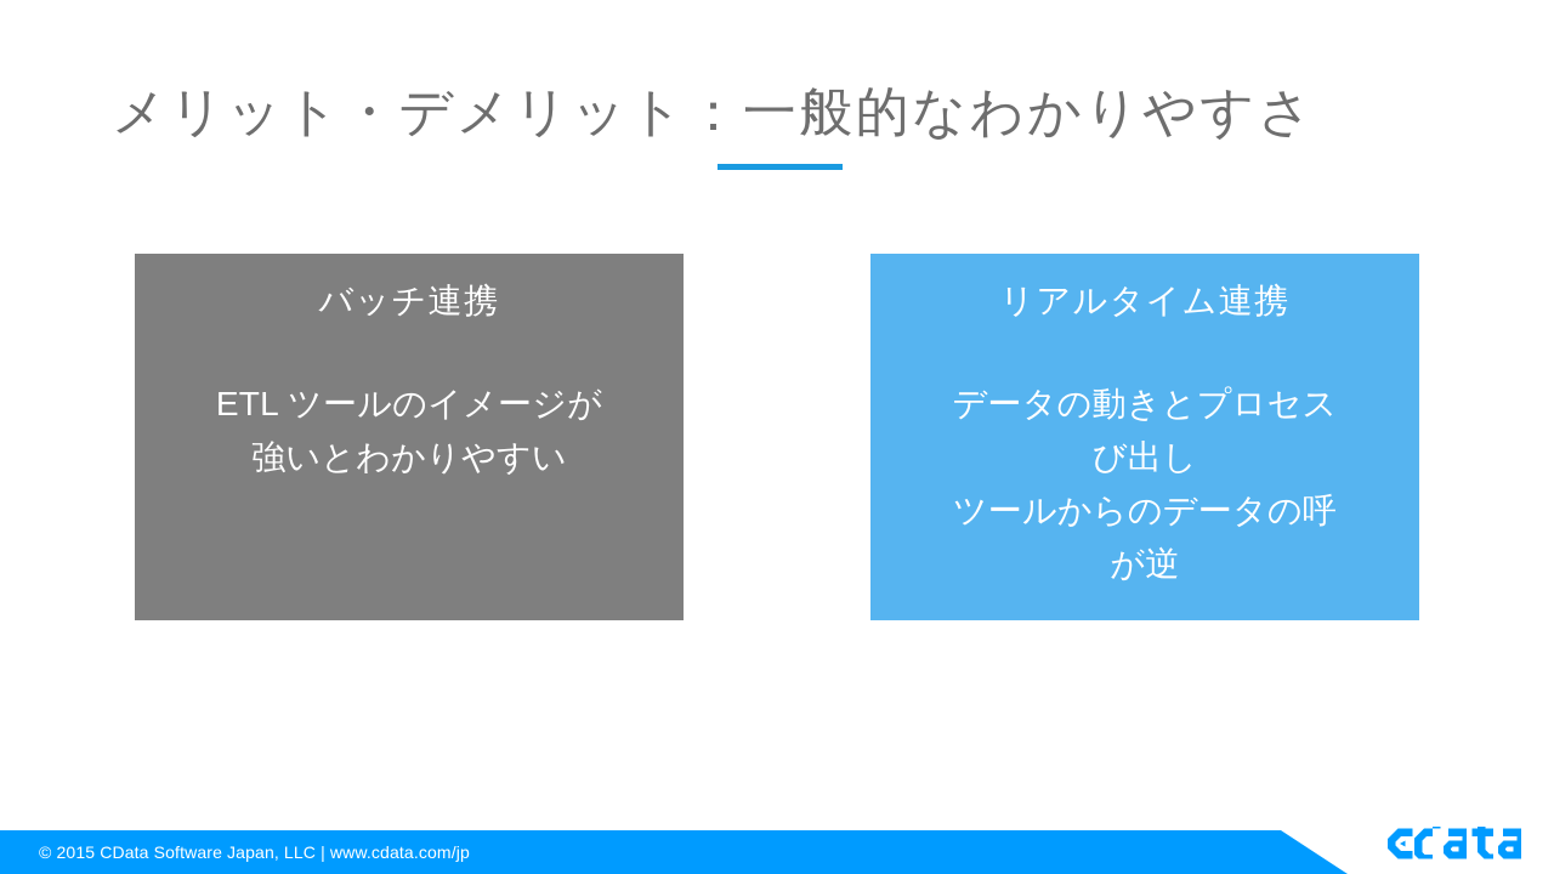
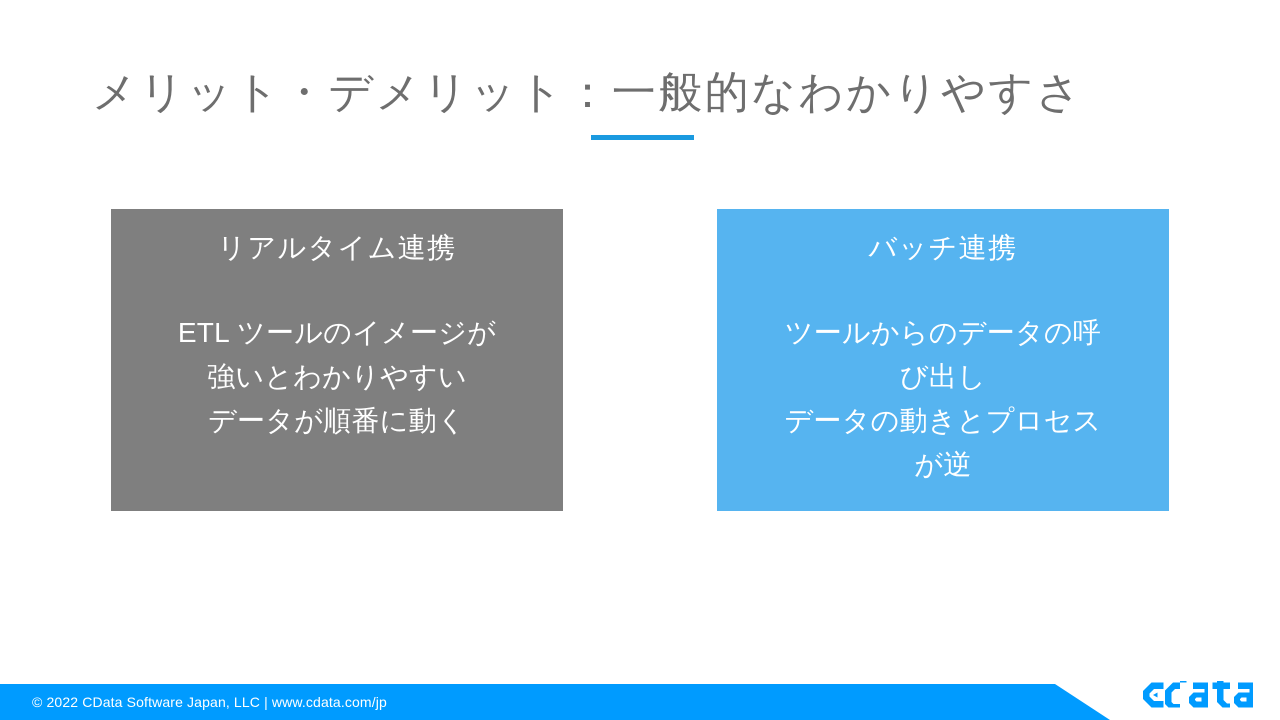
  メリット・デメリット：一般的なわかりやすさ
- バッチ連携
+ リアルタイム連携
  ETL ツールのイメージが
  強いとわかりやすい
+ データが順番に動く
- リアルタイム連携
+ バッチ連携
- データの動きとプロセス
+ ツールからのデータの呼
  び出し
- ツールからのデータの呼
+ データの動きとプロセス
  が逆
- © 2015 CData Software Japan, LLC | www.cdata.com/jp
+ © 2022 CData Software Japan, LLC | www.cdata.com/jp
